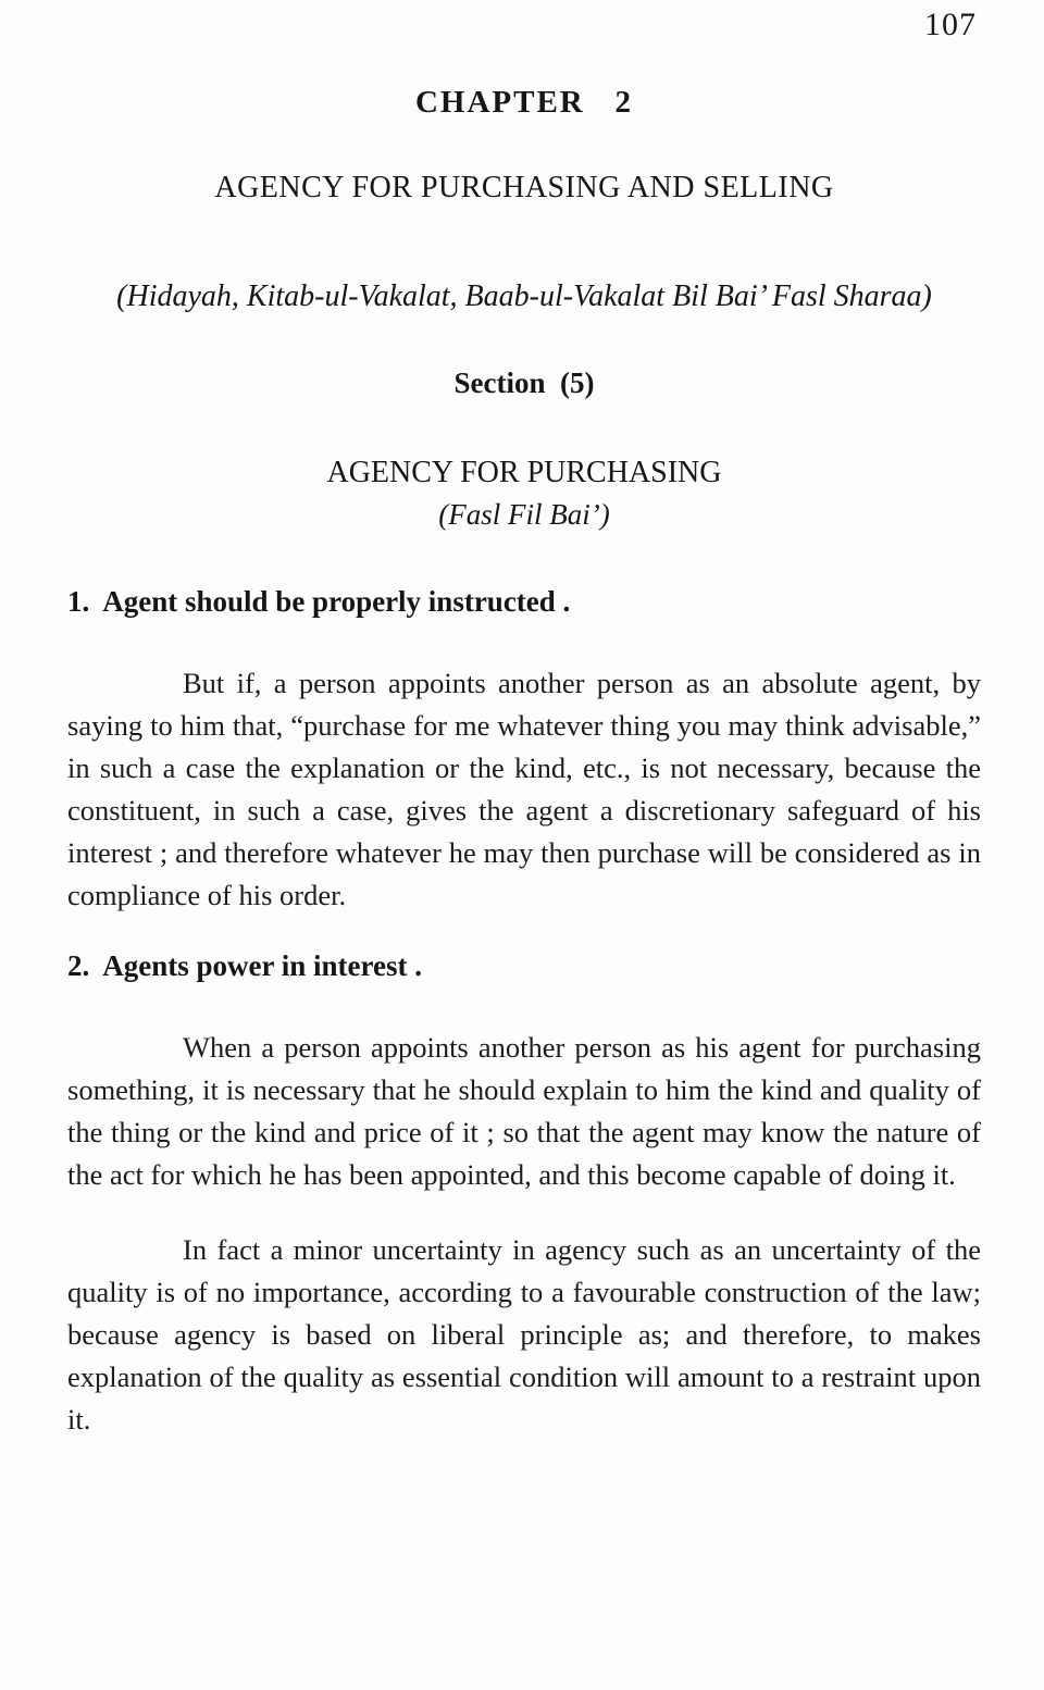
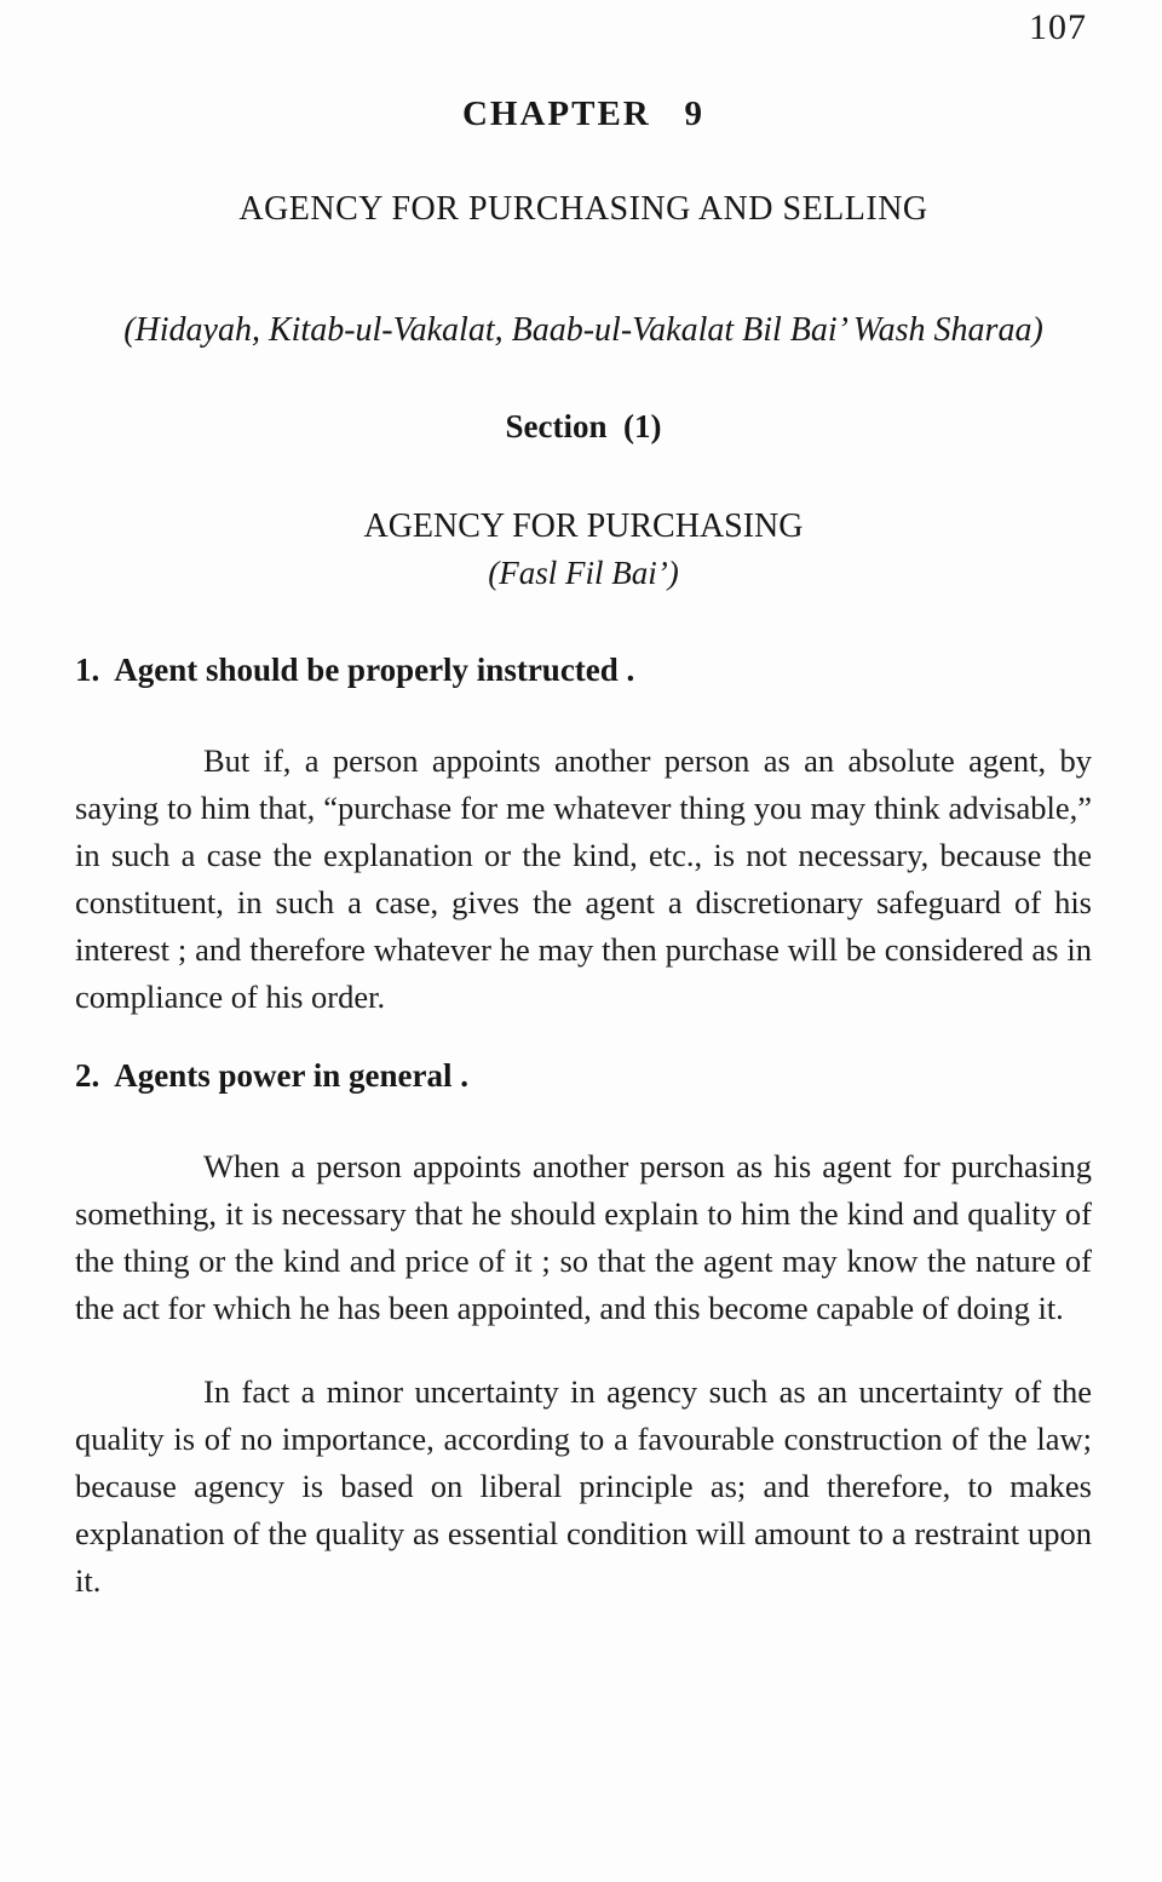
  107
- CHAPTER 2
+ CHAPTER 9
  AGENCY FOR PURCHASING AND SELLING
- (Hidayah, Kitab-ul-Vakalat, Baab-ul-Vakalat Bil Bai’ Fasl Sharaa)
+ (Hidayah, Kitab-ul-Vakalat, Baab-ul-Vakalat Bil Bai’ Wash Sharaa)
- Section (5)
+ Section (1)
  AGENCY FOR PURCHASING
  (Fasl Fil Bai’)
  1. Agent should be properly instructed .
  But if, a person appoints another person as an absolute agent, by saying to him that, “purchase for me whatever thing you may think advisable,” in such a case the explanation or the kind, etc., is not necessary, because the constituent, in such a case, gives the agent a discretionary safeguard of his interest ; and therefore whatever he may then purchase will be considered as in compliance of his order.
- 2. Agents power in interest .
+ 2. Agents power in general .
  When a person appoints another person as his agent for purchasing something, it is necessary that he should explain to him the kind and quality of the thing or the kind and price of it ; so that the agent may know the nature of the act for which he has been appointed, and this become capable of doing it.
  In fact a minor uncertainty in agency such as an uncertainty of the quality is of no importance, according to a favourable construction of the law; because agency is based on liberal principle as; and therefore, to makes explanation of the quality as essential condition will amount to a restraint upon it.
